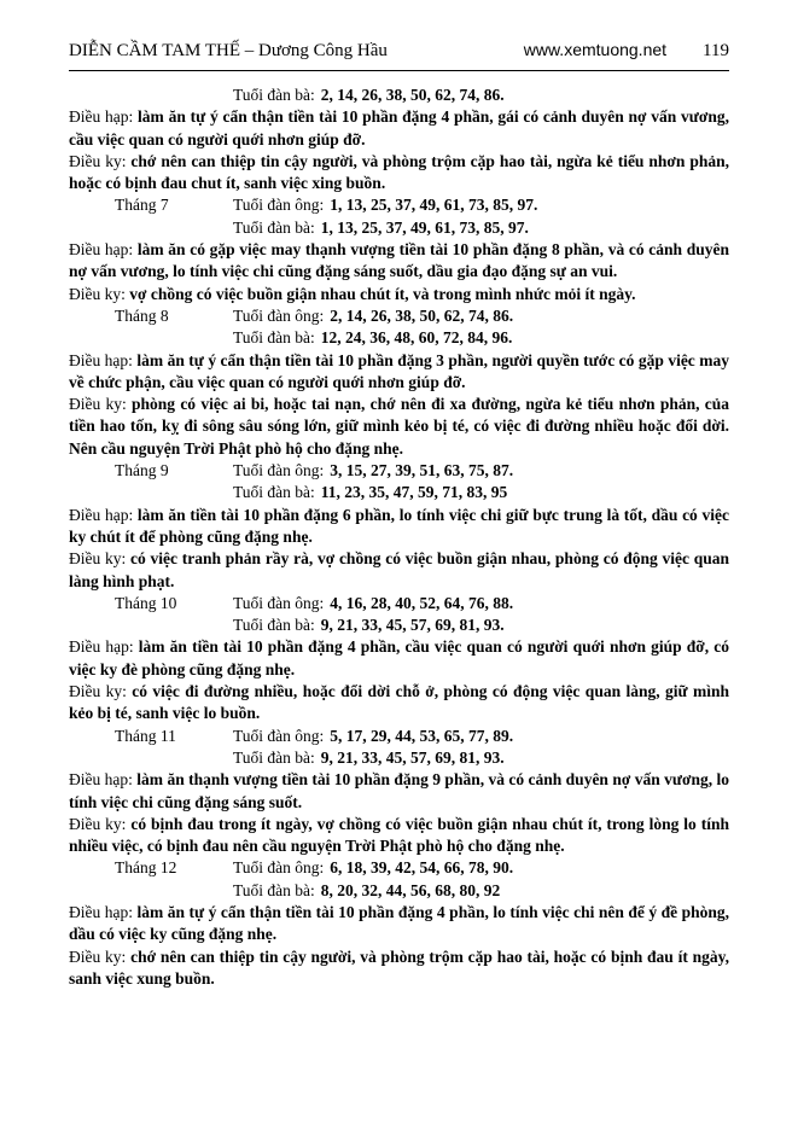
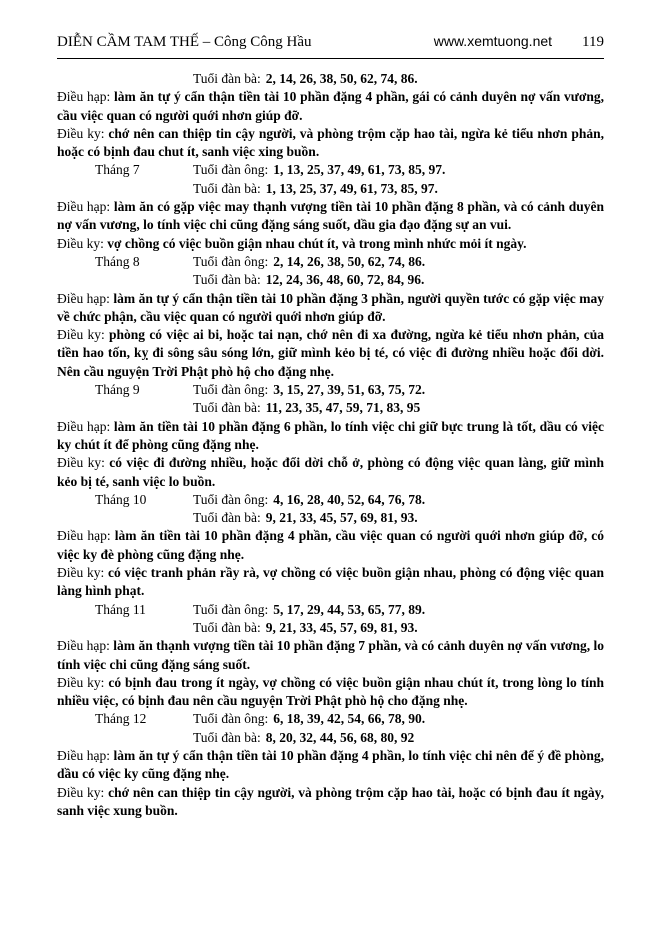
- DIỄN CẦM TAM THẾ – Dương Công Hầu
+ DIỄN CẦM TAM THẾ – Công Công Hầu
  www.xemtuong.net
  119
  Tuổi đàn bà:
  2, 14, 26, 38, 50, 62, 74, 86.
  Điều hạp: làm ăn tự ý cẩn thận tiền tài 10 phần đặng 4 phần, gái có cảnh duyên nợ vấn vương, cầu việc quan có người quới nhơn giúp đỡ.
  Điều ky: chớ nên can thiệp tin cậy người, và phòng trộm cặp hao tài, ngừa kẻ tiểu nhơn phản, hoặc có bịnh đau chut ít, sanh việc xing buồn.
  Tháng 7
  Tuổi đàn ông: 1, 13, 25, 37, 49, 61, 73, 85, 97.
  Tuổi đàn bà:
  1, 13, 25, 37, 49, 61, 73, 85, 97.
  Điều hạp: làm ăn có gặp việc may thạnh vượng tiền tài 10 phần đặng 8 phần, và có cảnh duyên nợ vấn vương, lo tính việc chi cũng đặng sáng suốt, dầu gia đạo đặng sự an vui.
  Điều ky: vợ chồng có việc buồn giận nhau chút ít, và trong mình nhức mỏi ít ngày.
  Tháng 8
  Tuổi đàn ông: 2, 14, 26, 38, 50, 62, 74, 86.
  Tuổi đàn bà:
  12, 24, 36, 48, 60, 72, 84, 96.
  Điều hạp: làm ăn tự ý cẩn thận tiền tài 10 phần đặng 3 phần, người quyền tước có gặp việc may về chức phận, cầu việc quan có người quới nhơn giúp đỡ.
  Điều ky: phòng có việc ai bi, hoặc tai nạn, chớ nên đi xa đường, ngừa kẻ tiểu nhơn phản, của tiền hao tốn, kỵ đi sông sâu sóng lớn, giữ mình kẻo bị té, có việc đi đường nhiều hoặc đổi dời. Nên cầu nguyện Trời Phật phò hộ cho đặng nhẹ.
  Tháng 9
- Tuổi đàn ông: 3, 15, 27, 39, 51, 63, 75, 87.
+ Tuổi đàn ông: 3, 15, 27, 39, 51, 63, 75, 72.
  Tuổi đàn bà:
  11, 23, 35, 47, 59, 71, 83, 95
  Điều hạp: làm ăn tiền tài 10 phần đặng 6 phần, lo tính việc chi giữ bực trung là tốt, dầu có việc ky chút ít để phòng cũng đặng nhẹ.
- Điều ky: có việc tranh phản rầy rà, vợ chồng có việc buồn giận nhau, phòng có động việc quan làng hình phạt.
+ Điều ky: có việc đi đường nhiều, hoặc đổi dời chỗ ở, phòng có động việc quan làng, giữ mình kẻo bị té, sanh việc lo buồn.
  Tháng 10
- Tuổi đàn ông: 4, 16, 28, 40, 52, 64, 76, 88.
+ Tuổi đàn ông: 4, 16, 28, 40, 52, 64, 76, 78.
  Tuổi đàn bà:
  9, 21, 33, 45, 57, 69, 81, 93.
  Điều hạp: làm ăn tiền tài 10 phần đặng 4 phần, cầu việc quan có người quới nhơn giúp đỡ, có việc ky đè phòng cũng đặng nhẹ.
- Điều ky: có việc đi đường nhiều, hoặc đổi dời chỗ ở, phòng có động việc quan làng, giữ mình kẻo bị té, sanh việc lo buồn.
+ Điều ky: có việc tranh phản rầy rà, vợ chồng có việc buồn giận nhau, phòng có động việc quan làng hình phạt.
  Tháng 11
  Tuổi đàn ông: 5, 17, 29, 44, 53, 65, 77, 89.
  Tuổi đàn bà:
  9, 21, 33, 45, 57, 69, 81, 93.
- Điều hạp: làm ăn thạnh vượng tiền tài 10 phần đặng 9 phần, và có cảnh duyên nợ vấn vương, lo tính việc chi cũng đặng sáng suốt.
+ Điều hạp: làm ăn thạnh vượng tiền tài 10 phần đặng 7 phần, và có cảnh duyên nợ vấn vương, lo tính việc chi cũng đặng sáng suốt.
  Điều ky: có bịnh đau trong ít ngày, vợ chồng có việc buồn giận nhau chút ít, trong lòng lo tính nhiều việc, có bịnh đau nên cầu nguyện Trời Phật phò hộ cho đặng nhẹ.
  Tháng 12
  Tuổi đàn ông: 6, 18, 39, 42, 54, 66, 78, 90.
  Tuổi đàn bà:
  8, 20, 32, 44, 56, 68, 80, 92
  Điều hạp: làm ăn tự ý cẩn thận tiền tài 10 phần đặng 4 phần, lo tính việc chi nên để ý đề phòng, dầu có việc ky cũng đặng nhẹ.
  Điều ky: chớ nên can thiệp tin cậy người, và phòng trộm cặp hao tài, hoặc có bịnh đau ít ngày, sanh việc xung buồn.
